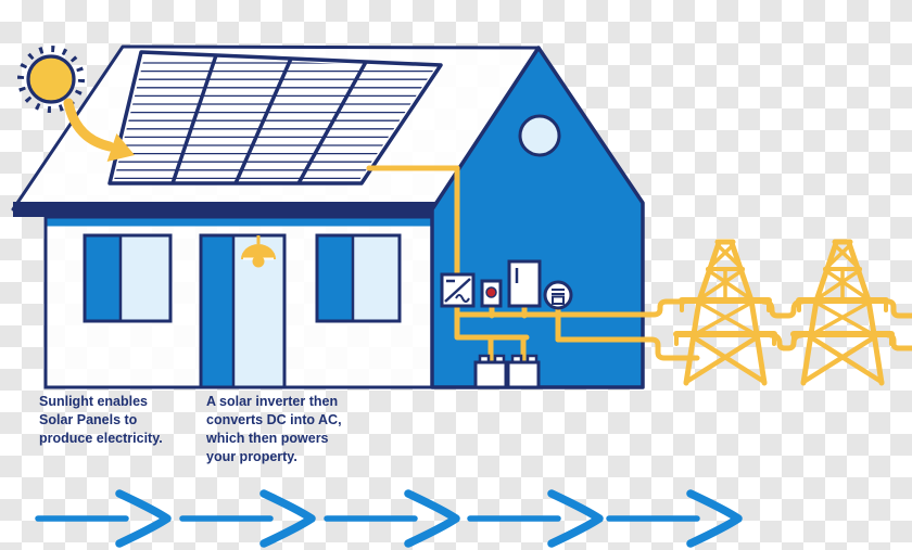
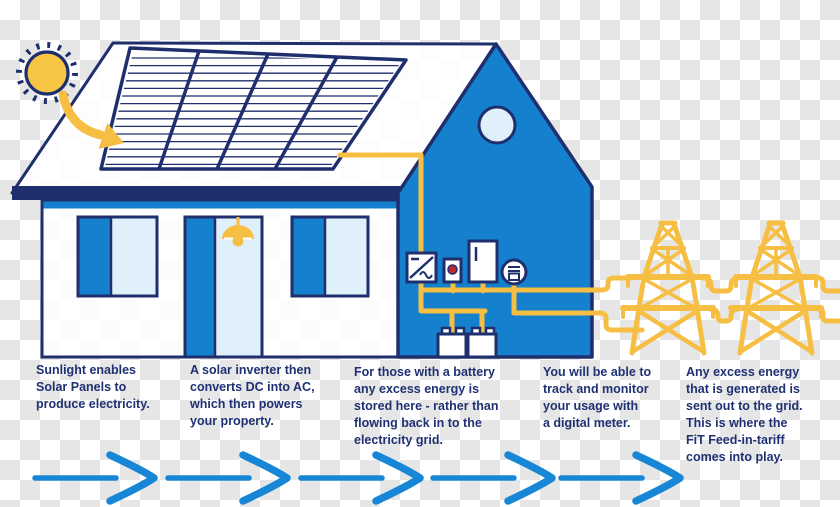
  Sunlight enables
  Solar Panels to
  produce electricity.
  A solar inverter then
  converts DC into AC,
  which then powers
  your property.
+ For those with a battery
+ any excess energy is
+ stored here - rather than
+ flowing back in to the
+ electricity grid.
+ You will be able to
+ track and monitor
+ your usage with
+ a digital meter.
+ Any excess energy
+ that is generated is
+ sent out to the grid.
+ This is where the
+ FiT Feed-in-tariff
+ comes into play.
